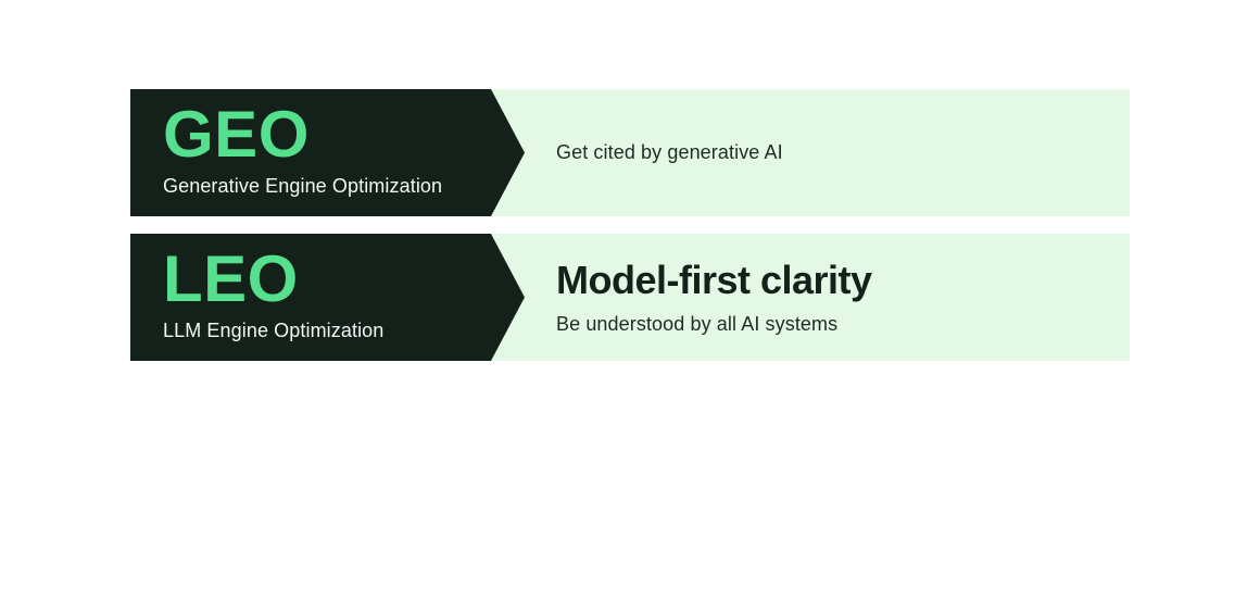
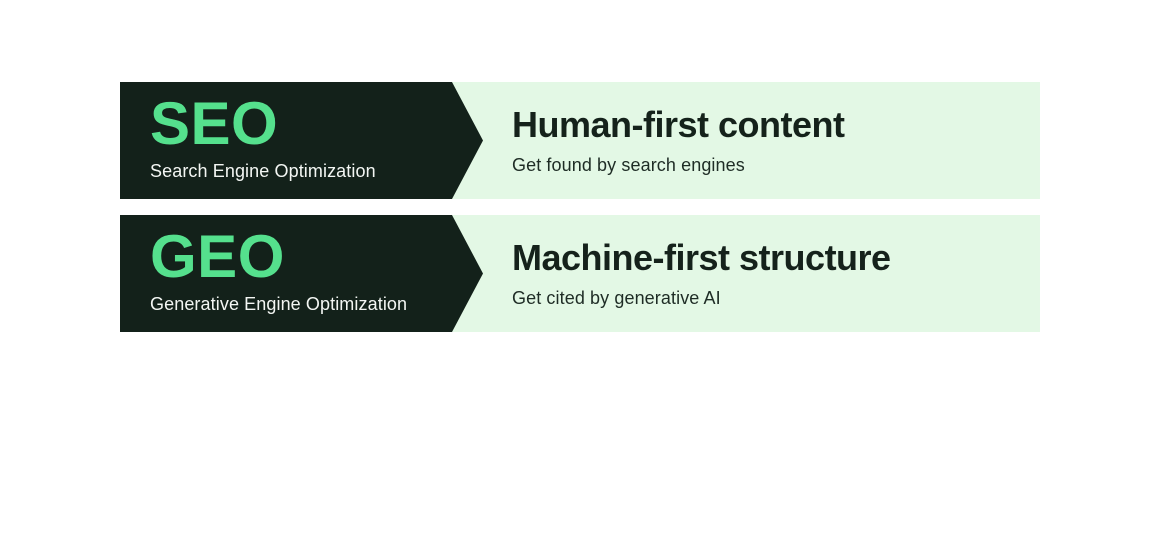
+ SEO
+ Search Engine Optimization
+ Human-first content
+ Get found by search engines
  GEO
  Generative Engine Optimization
+ Machine-first structure
  Get cited by generative AI
- LEO
- LLM Engine Optimization
- Model-first clarity
- Be understood by all AI systems
